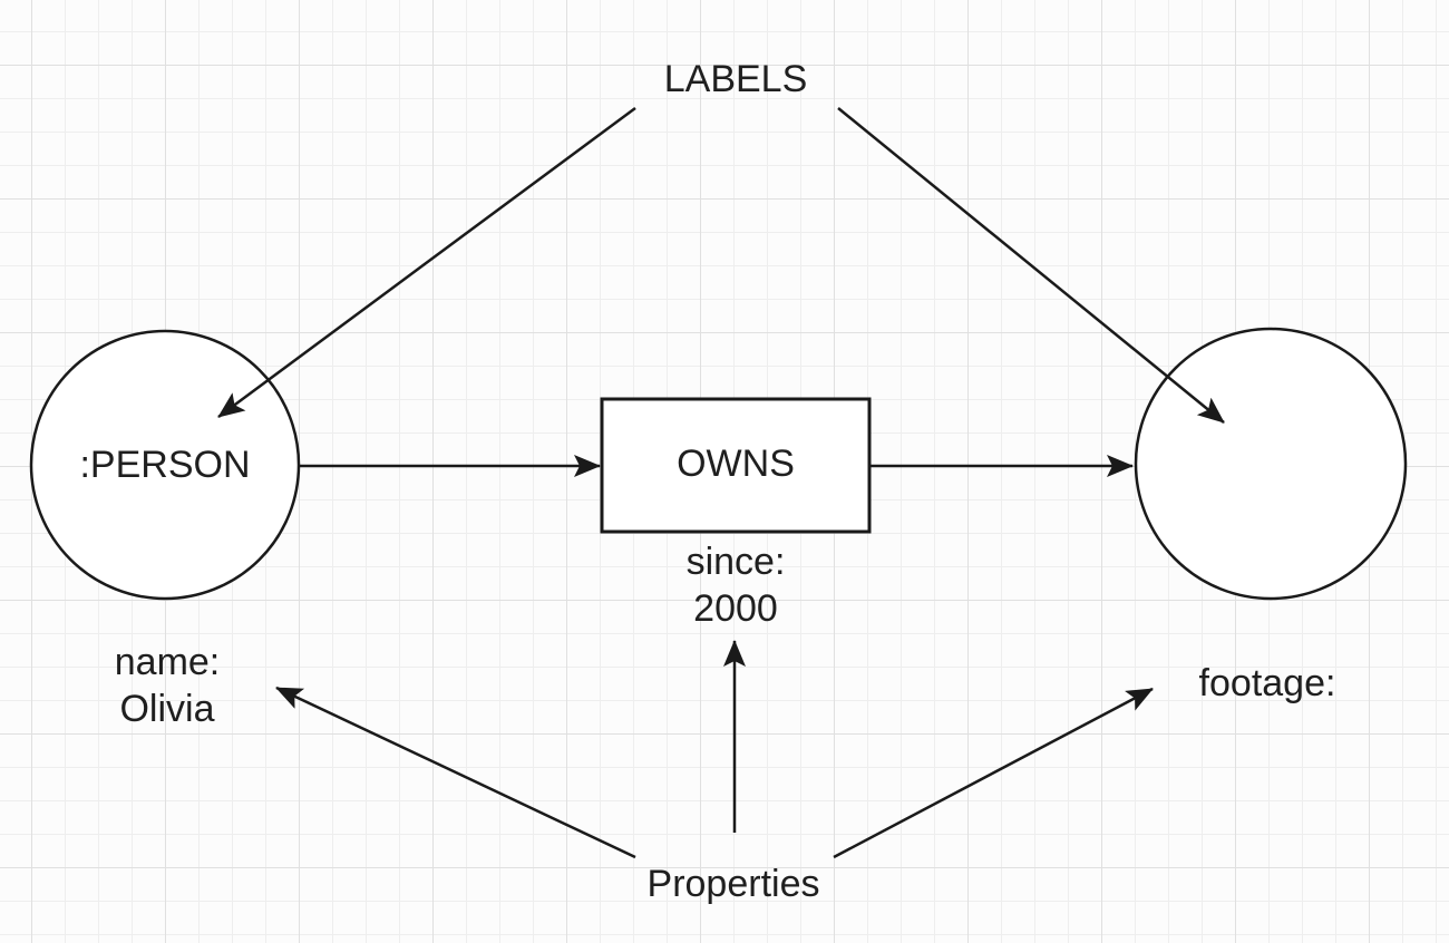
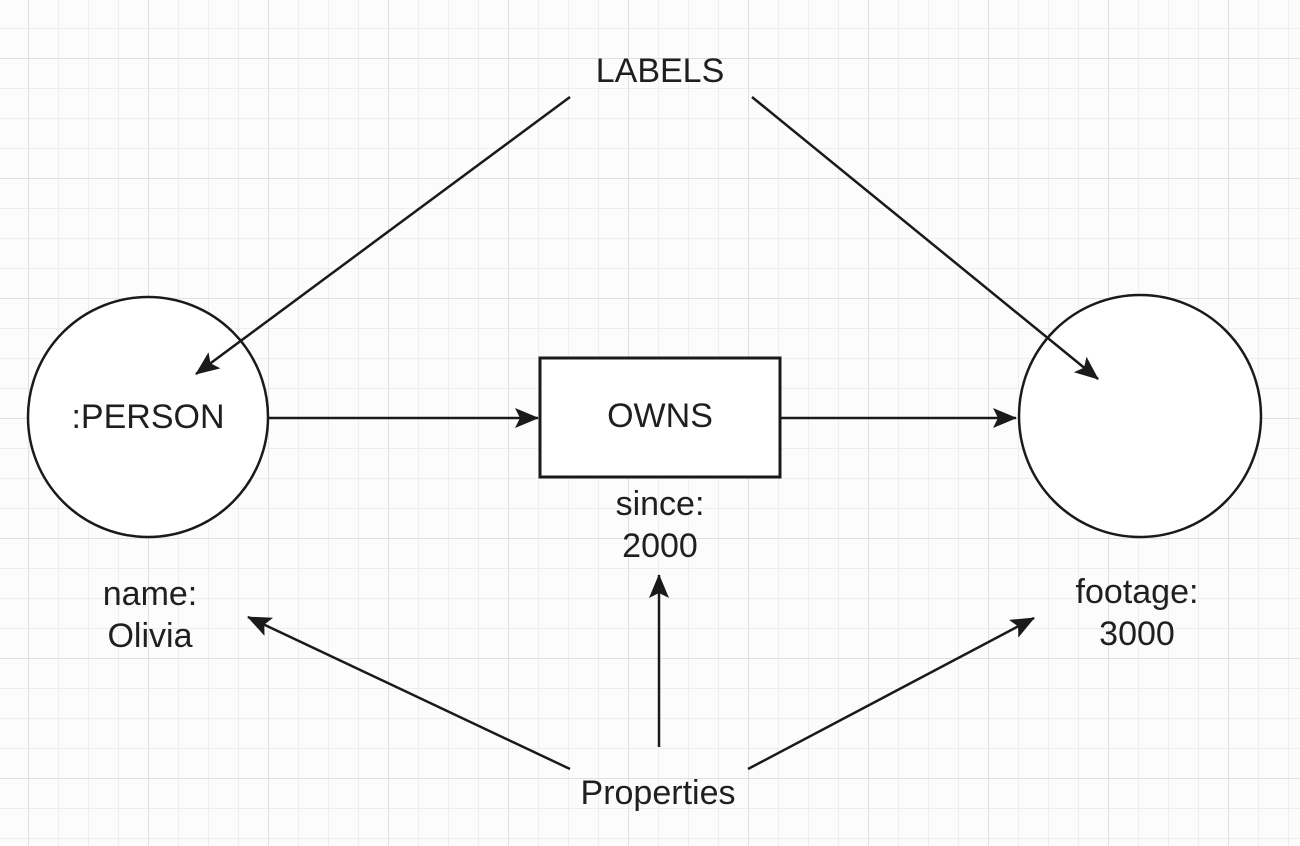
  LABELS
  :PERSON
  OWNS
  since:
  2000
  name:
  Olivia
  footage:
+ 3000
  Properties
